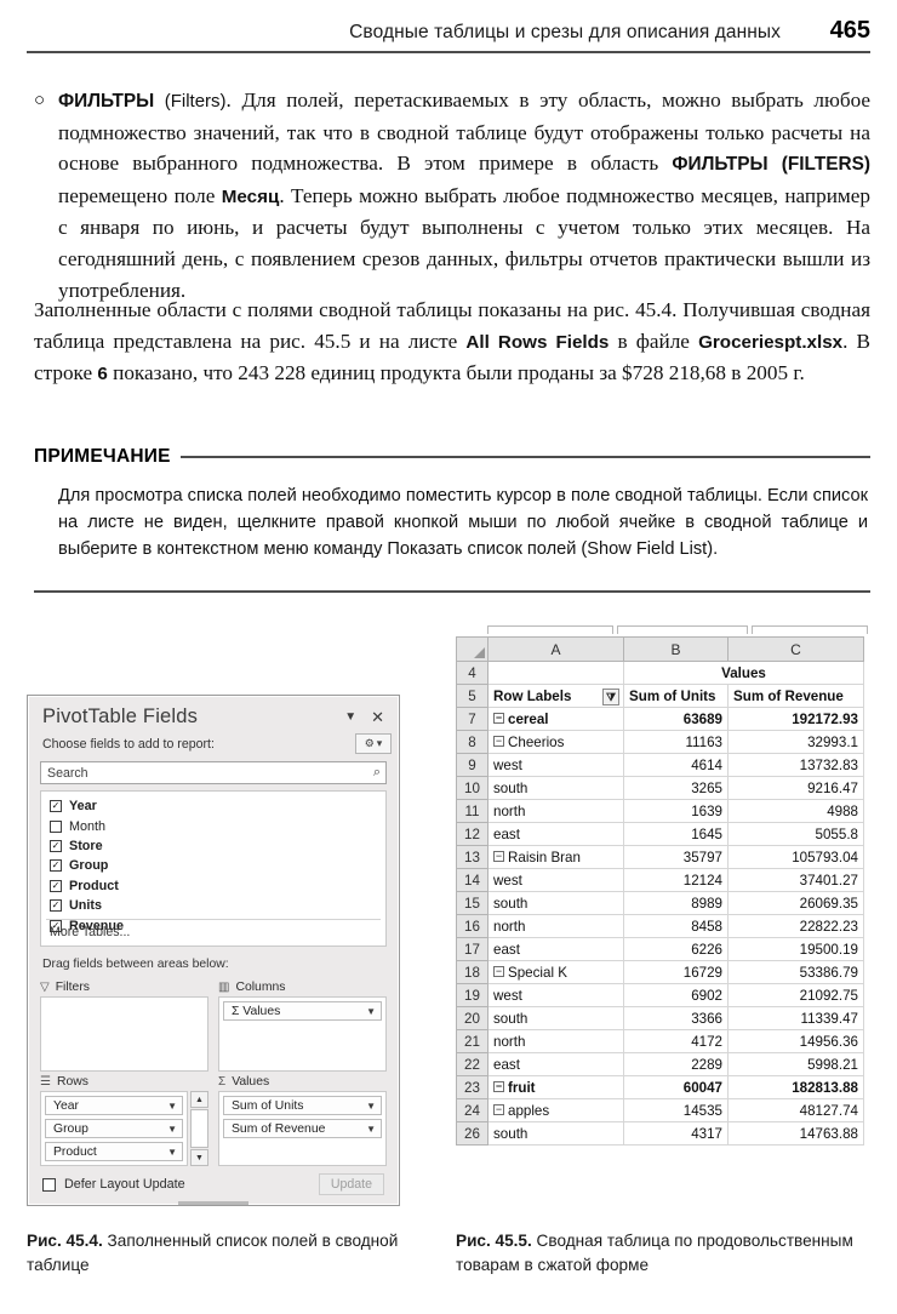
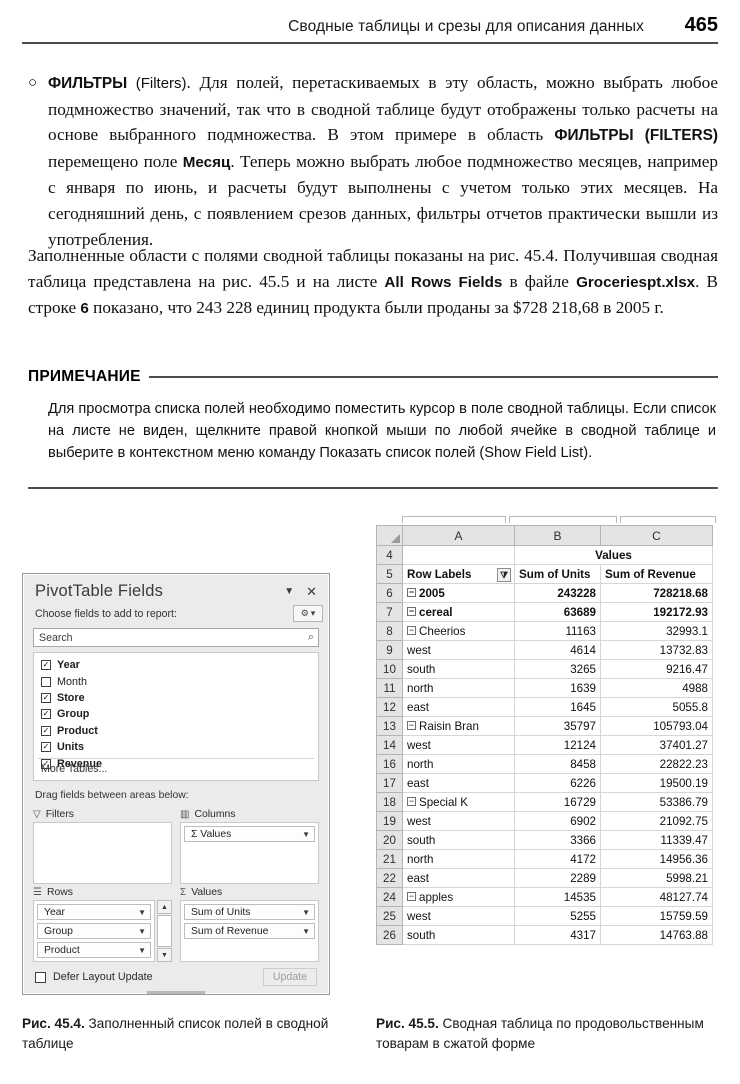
  Сводные таблицы и срезы для описания данных
  465
  ○
  ФИЛЬТРЫ (Filters). Для полей, перетаскиваемых в эту область, можно выбрать любое подмножество значений, так что в сводной таблице будут отображены только расчеты на основе выбранного подмножества. В этом примере в область ФИЛЬТРЫ (FILTERS) перемещено поле Месяц. Теперь можно выбрать любое подмножество месяцев, например с января по июнь, и расчеты будут выполнены с учетом только этих месяцев. На сегодняшний день, с появлением срезов данных, фильтры отчетов практически вышли из употребления.
  Заполненные области с полями сводной таблицы показаны на рис. 45.4. Получившая сводная таблица представлена на рис. 45.5 и на листе All Rows Fields в файле Groceriespt.xlsx. В строке 6 показано, что 243 228 единиц продукта были проданы за $728 218,68 в 2005 г.
  ПРИМЕЧАНИЕ
  Для просмотра списка полей необходимо поместить курсор в поле сводной таблицы. Если список на листе не виден, щелкните правой кнопкой мыши по любой ячейке в сводной таблице и выберите в контекстном меню команду Показать список полей (Show Field List).
  PivotTable Fields
  ▼
  ✕
  Choose fields to add to report:
  ⚙
  ▾
  Search
  ⌕
  ✓
  Year
  Month
  ✓
  Store
  ✓
  Group
  ✓
  Product
  ✓
  Units
  ✓
  Revenue
  More Tables...
  Drag fields between areas below:
  ▽
  Filters
  ▥
  Columns
  Σ Values
  ▼
  ☰
  Rows
  Year
  ▼
  Group
  ▼
  Product
  ▼
  Σ
  Values
  Sum of Units
  ▼
  Sum of Revenue
  ▼
  Defer Layout Update
  Update
  	A	B	C
  4		Values
  5	Row Labels ⧩	Sum of Units	Sum of Revenue
+ 6	− 2005	243228	728218.68
  7	− cereal	63689	192172.93
  8	− Cheerios	11163	32993.1
  9	west	4614	13732.83
  10	south	3265	9216.47
  11	north	1639	4988
  12	east	1645	5055.8
  13	− Raisin Bran	35797	105793.04
  14	west	12124	37401.27
- 15	south	8989	26069.35
  16	north	8458	22822.23
  17	east	6226	19500.19
  18	− Special K	16729	53386.79
  19	west	6902	21092.75
  20	south	3366	11339.47
  21	north	4172	14956.36
  22	east	2289	5998.21
- 23	− fruit	60047	182813.88
  24	− apples	14535	48127.74
+ 25	west	5255	15759.59
  26	south	4317	14763.88
  Рис. 45.4. Заполненный список полей в сводной таблице
  Рис. 45.5. Сводная таблица по продовольственным товарам в сжатой форме
